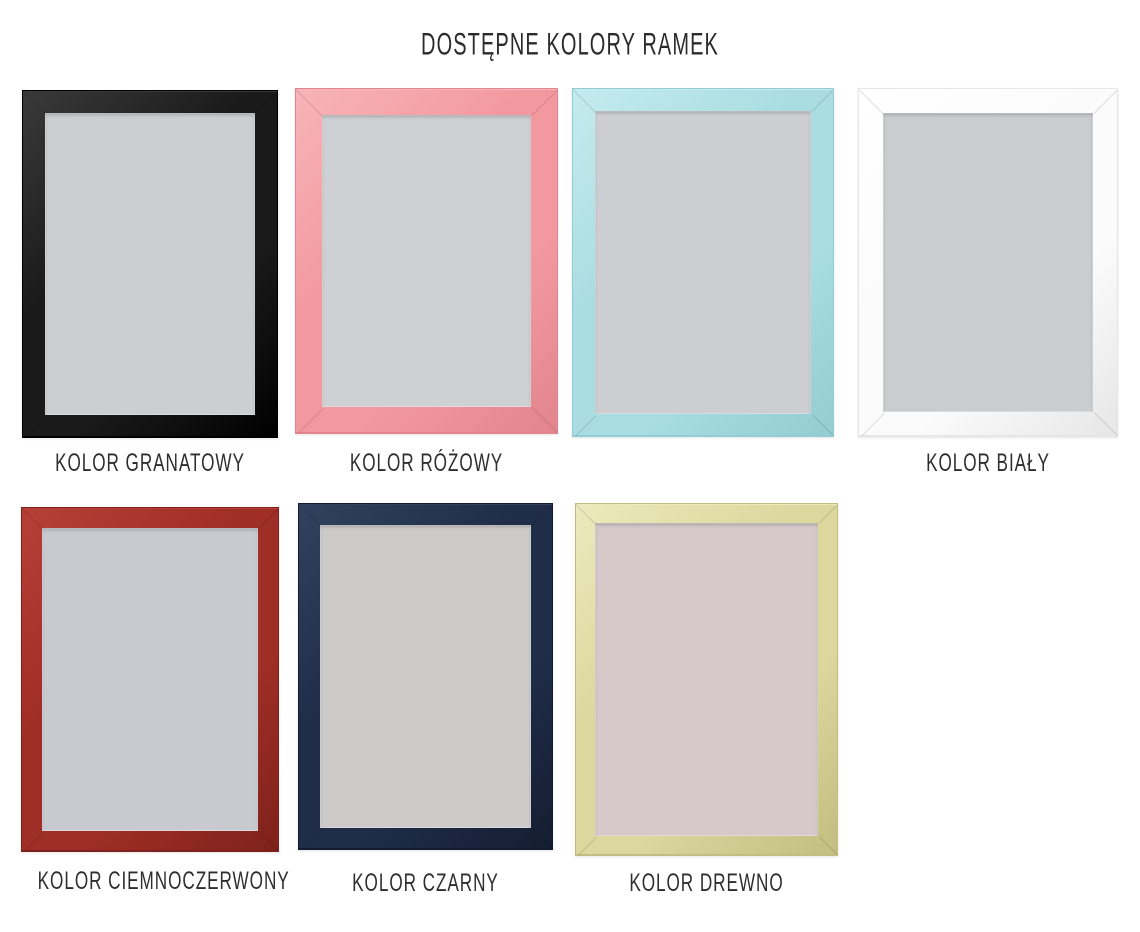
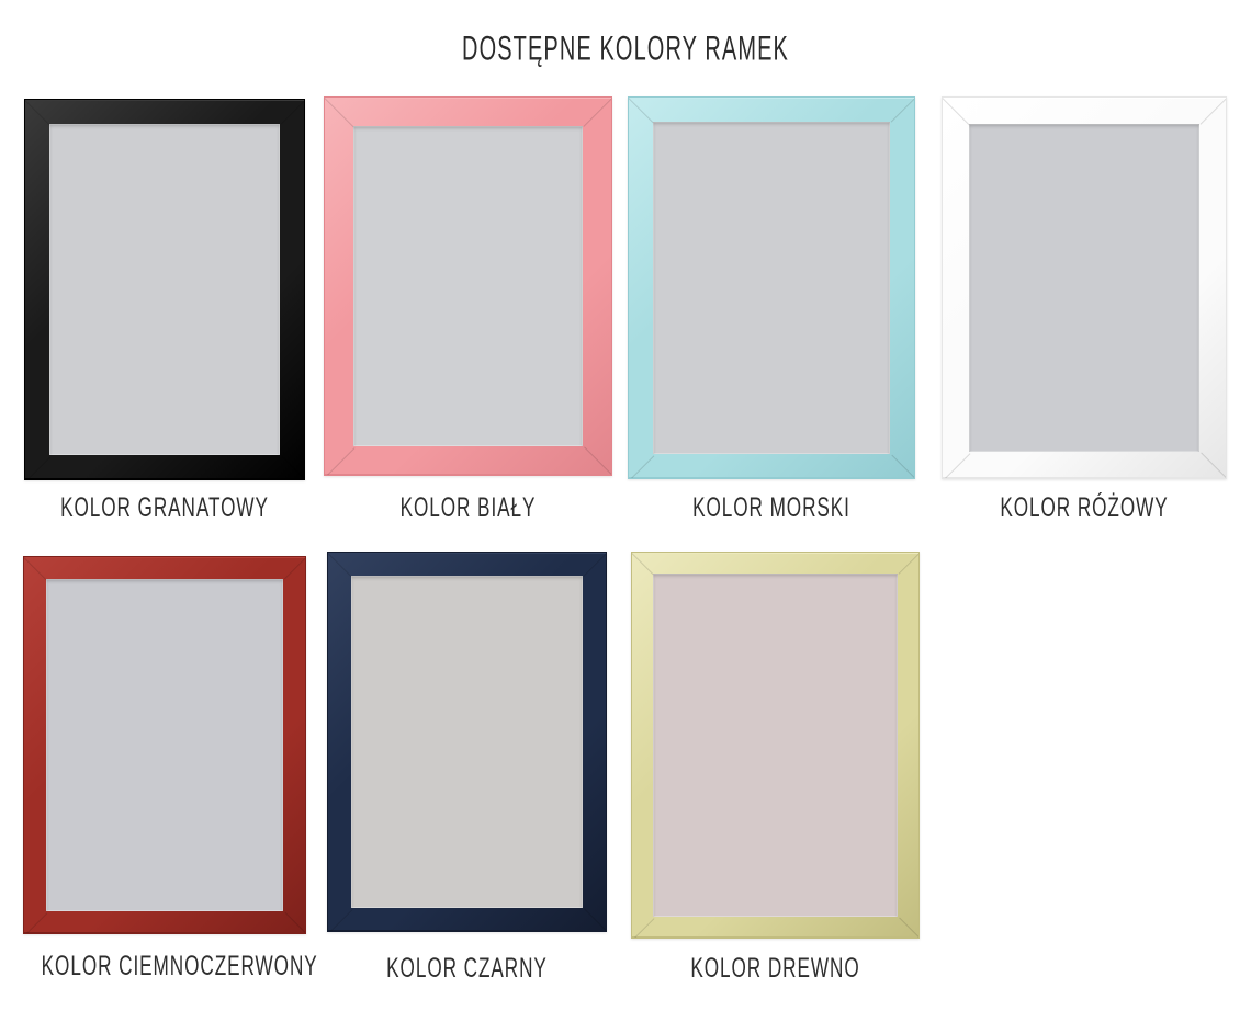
  DOSTĘPNE KOLORY RAMEK
  KOLOR GRANATOWY
- KOLOR RÓŻOWY
+ KOLOR BIAŁY
+ KOLOR MORSKI
- KOLOR BIAŁY
+ KOLOR RÓŻOWY
  KOLOR CIEMNOCZERWONY
  KOLOR CZARNY
  KOLOR DREWNO
